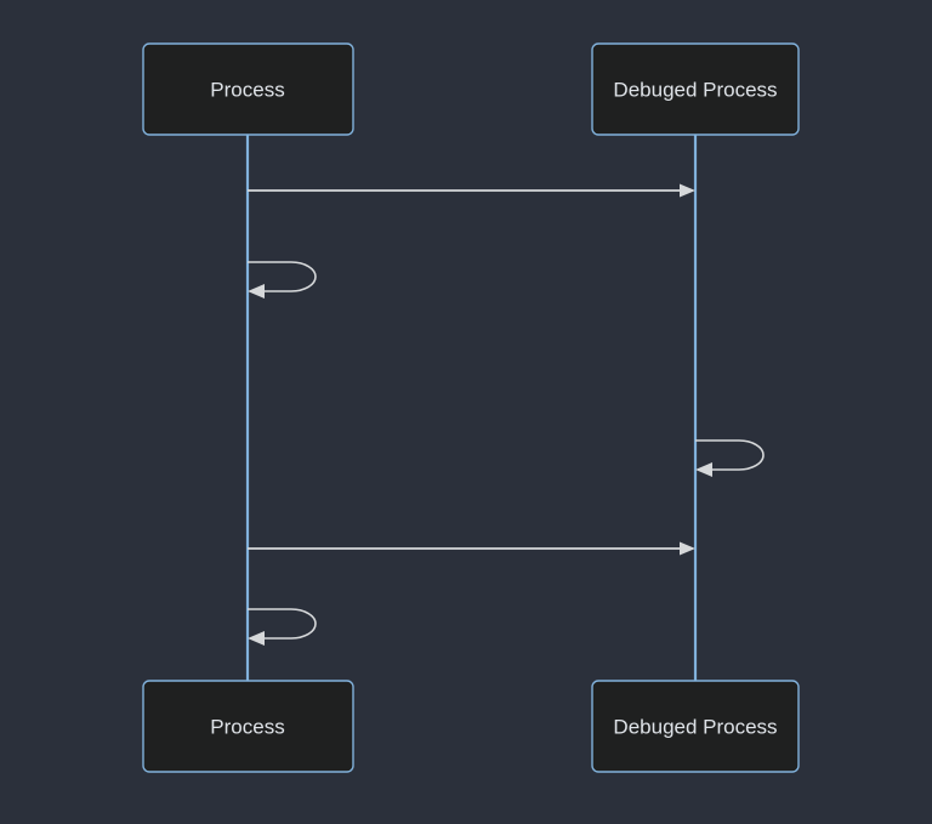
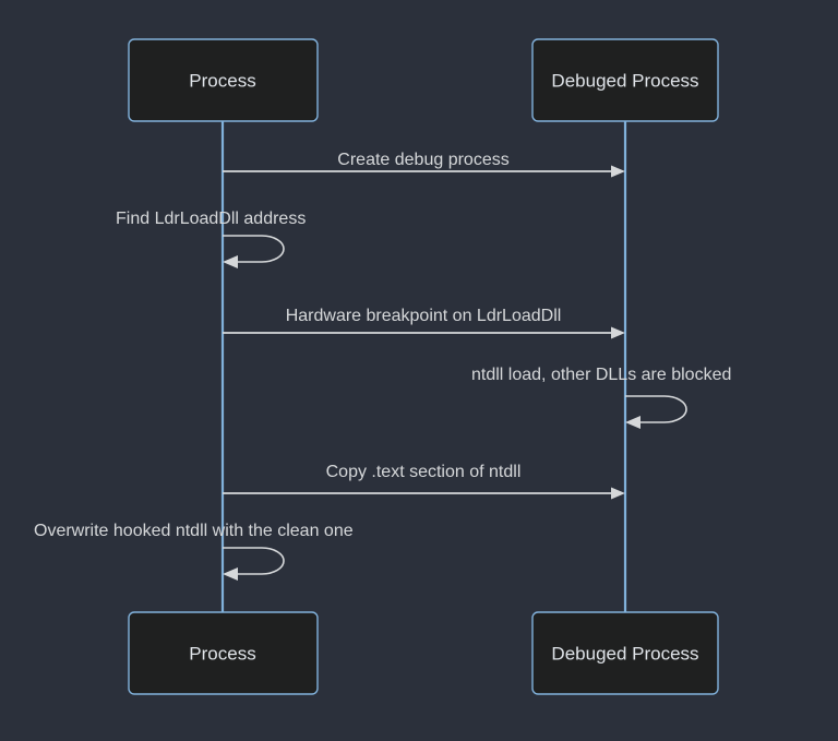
+ Create debug process
+ Find LdrLoadDll address
+ Hardware breakpoint on LdrLoadDll
+ ntdll load, other DLLs are blocked
+ Copy .text section of ntdll
+ Overwrite hooked ntdll with the clean one
  Process
  Debuged Process
  Process
  Debuged Process
